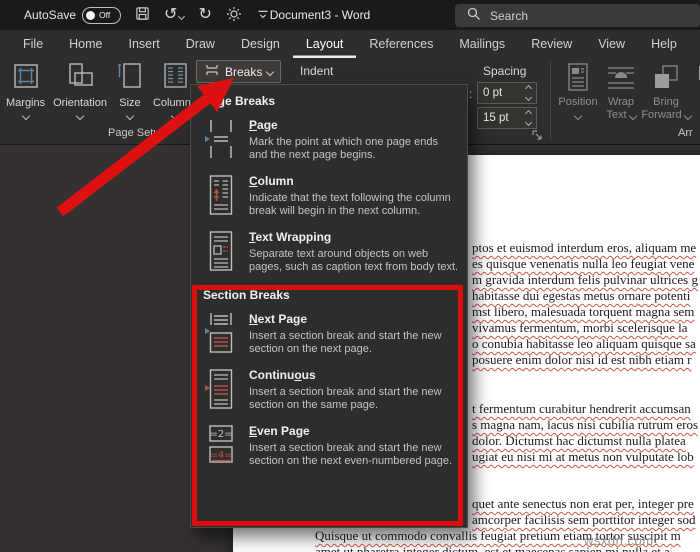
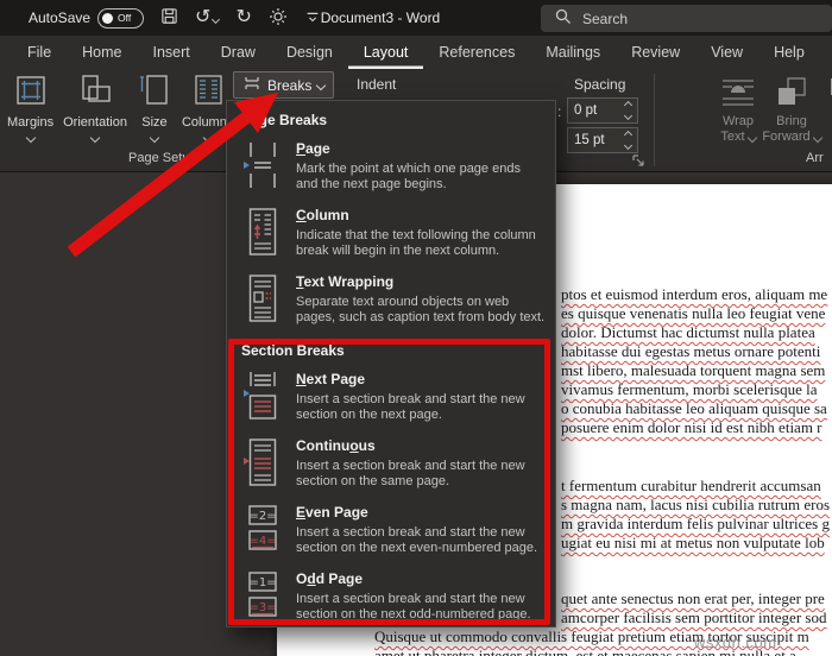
  AutoSave
  Off
  ↺
  ↻
  Document3 - Word
  Search
  File
  Home
  Insert
  Draw
  Design
  Layout
  References
  Mailings
  Review
  View
  Help
  Margins
  Orientation
  Size
  Column
  Breaks
  Page Set
  Indent
  Spacing
  :
  0 pt
  15 pt
- Position
  Wrap
  Text
  Bring
  Forward
  Arr
  ptos et euismod interdum eros, aliquam me
  es quisque venenatis nulla leo feugiat vene
- m gravida interdum felis pulvinar ultrices g
+ dolor. Dictumst hac dictumst nulla platea
  habitasse dui egestas metus ornare potenti
  mst libero, malesuada torquent magna sem
  vivamus fermentum, morbi scelerisque la
  o conubia habitasse leo aliquam quisque sa
  posuere enim dolor nisi id est nibh etiam r
  t fermentum curabitur hendrerit accumsan
  s magna nam, lacus nisi cubilia rutrum eros
- dolor. Dictumst hac dictumst nulla platea
+ m gravida interdum felis pulvinar ultrices g
  ugiat eu nisi mi at metus non vulputate lob
  quet ante senectus non erat per, integer pre
  amcorper facilisis sem porttitor integer sod
  Quisque ut commodo convallis feugiat pretium etiam tortor suscipit m
  wsxdn.com
  e Breaks
  Page
  Mark the point at which one page ends and the next page begins.
  Column
  Indicate that the text following the column break will begin in the next column.
  Text Wrapping
  Separate text around objects on web pages, such as caption text from body text.
  Section Breaks
  Next Page
  Insert a section break and start the new section on the next page.
  Continuous
  Insert a section break and start the new section on the same page.
  =2=
  =4=
  Even Page
  Insert a section break and start the new section on the next even-numbered page.
+ =1=
+ =3=
+ Odd Page
+ Insert a section break and start the new section on the next odd-numbered page.
